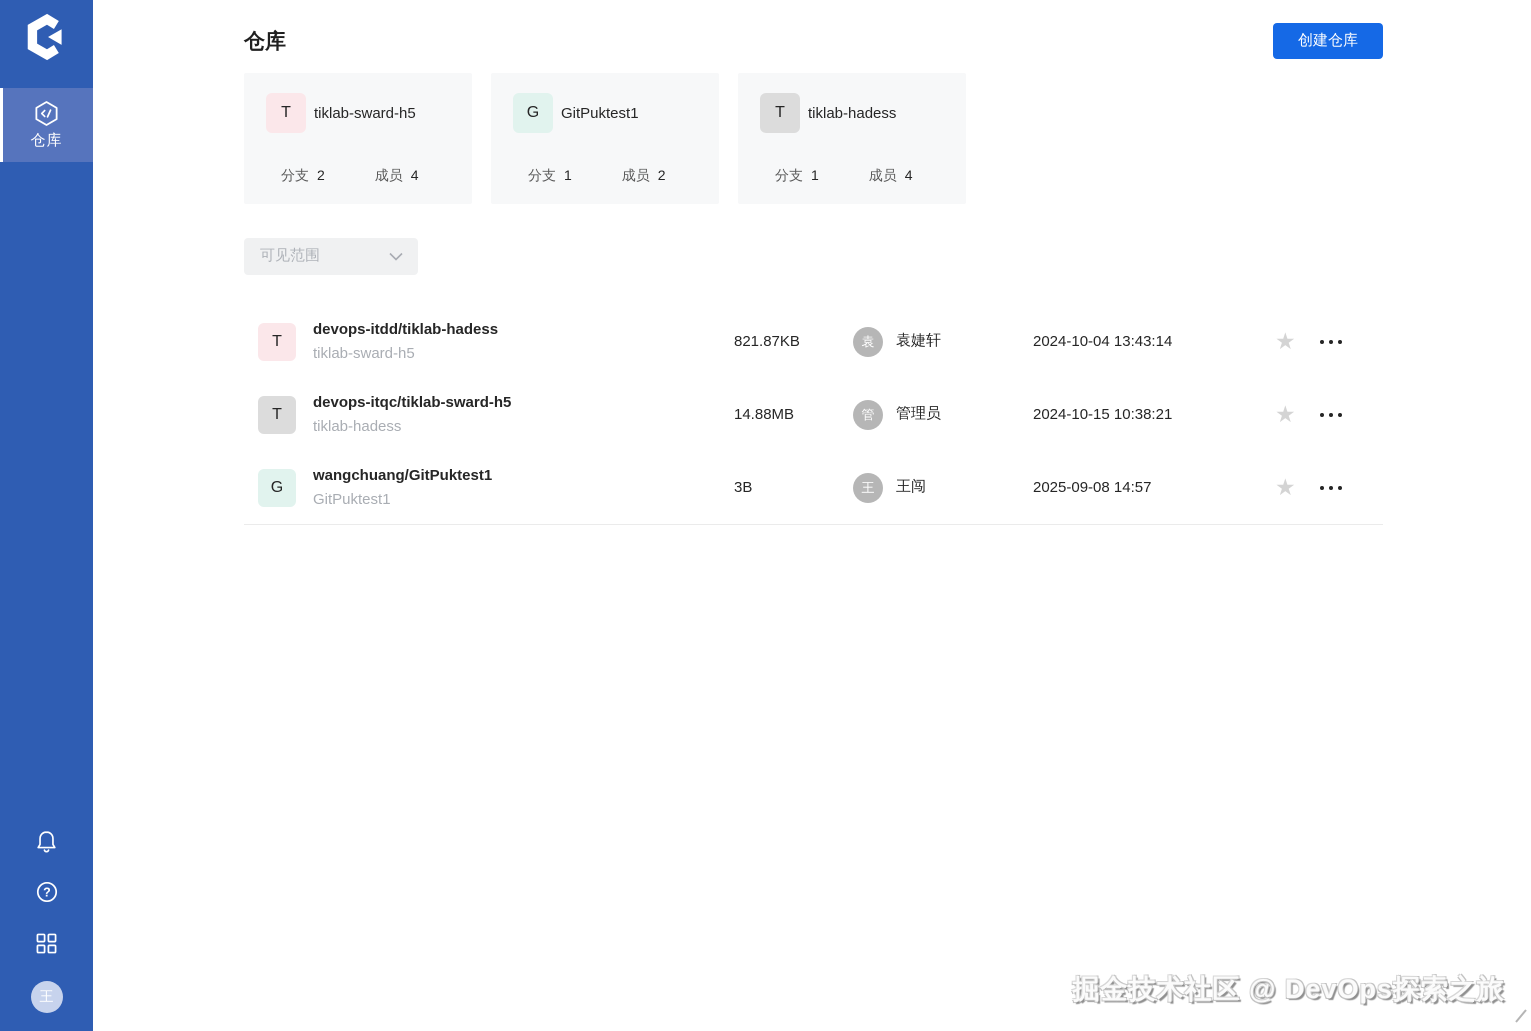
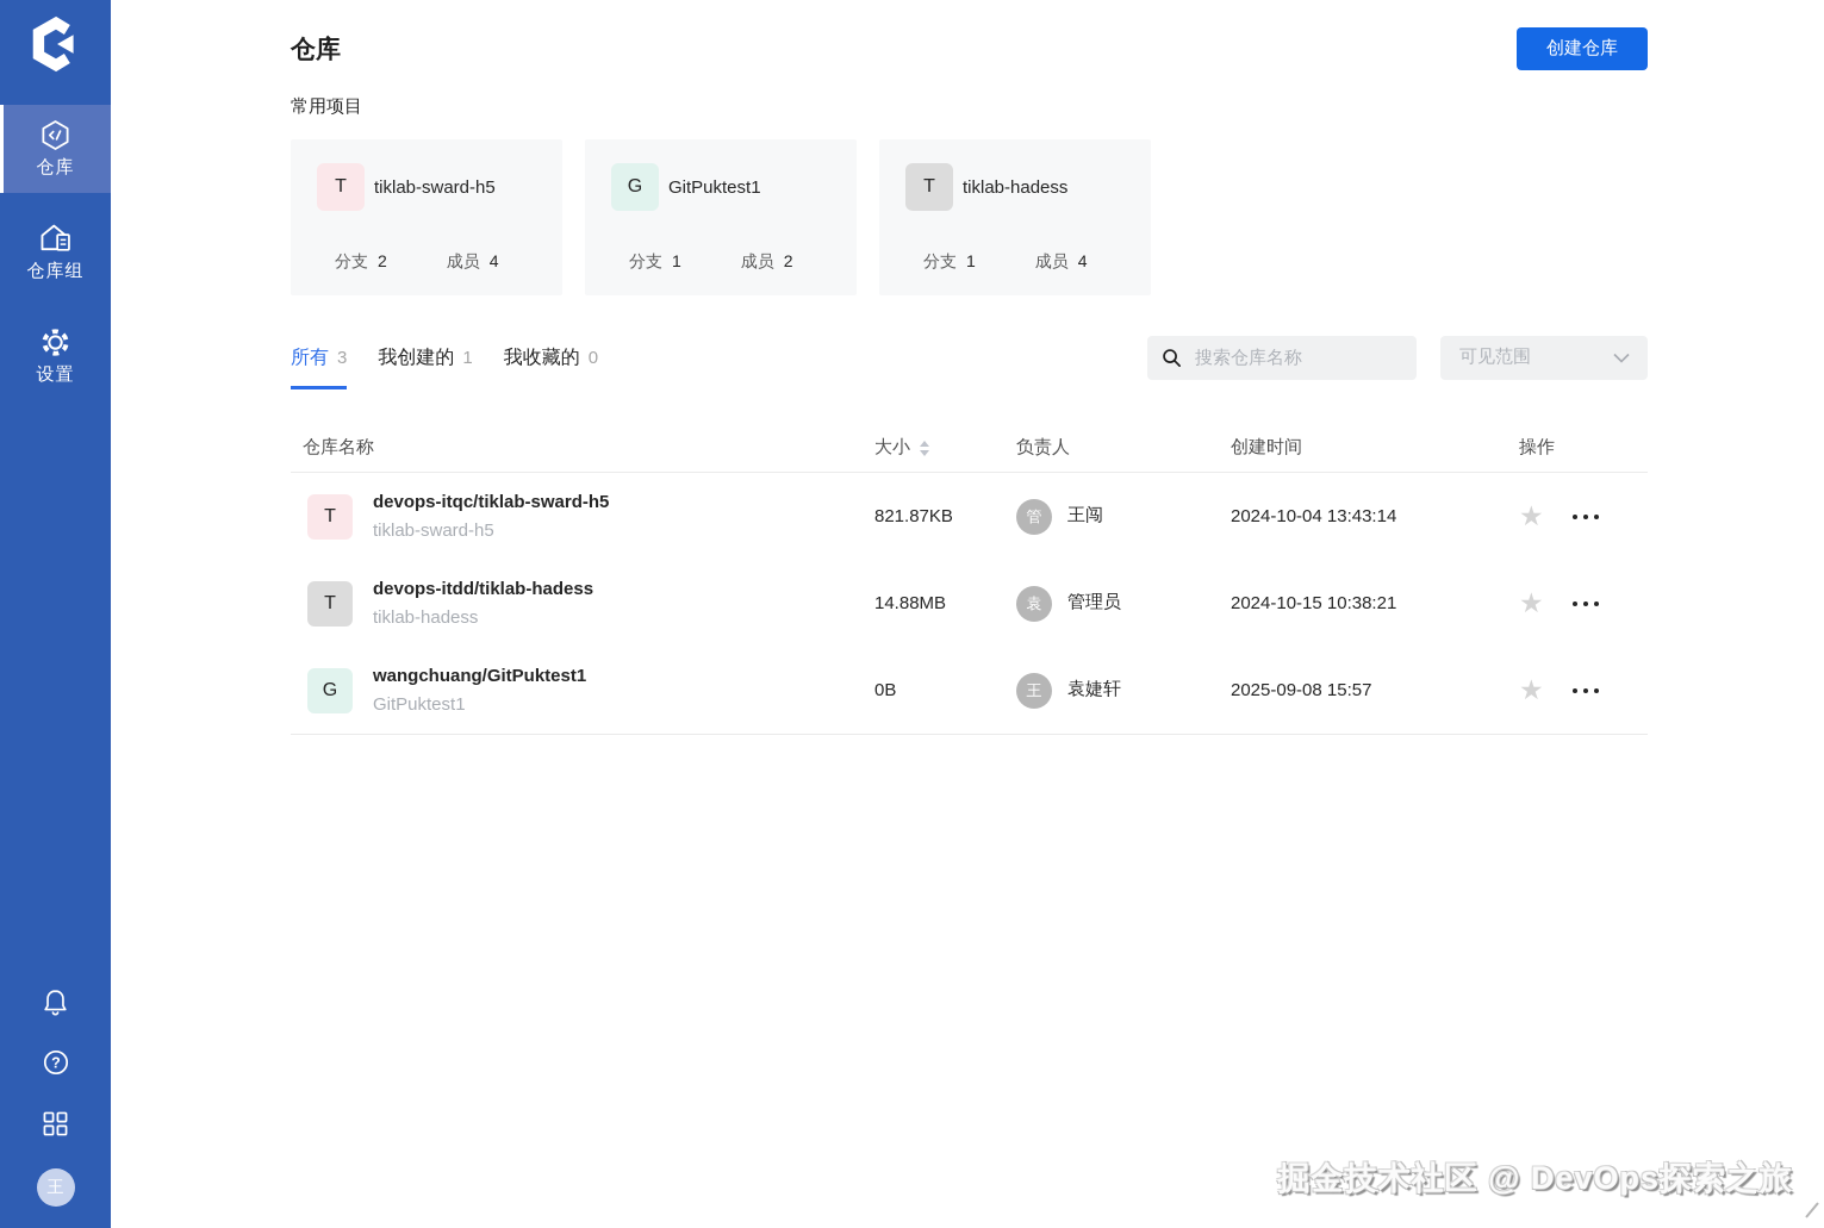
  仓库
+ 仓库组
+ 设置
  ?
  王
  仓库
  创建仓库
+ 常用项目
  T
  tiklab-sward-h5
  分支 2
  成员 4
  G
  GitPuktest1
  分支 1
  成员 2
  T
  tiklab-hadess
  分支 1
  成员 4
+ 所有 3
+ 我创建的 1
+ 我收藏的 0
+ 搜索仓库名称
  可见范围
+ 仓库名称
+ 大小
+ 负责人
+ 创建时间
+ 操作
  T
- devops-itdd/tiklab-hadess
+ devops-itqc/tiklab-sward-h5
  tiklab-sward-h5
  821.87KB
- 袁
+ 管
- 袁婕轩
+ 王闯
  2024-10-04 13:43:14
  ★
  T
- devops-itqc/tiklab-sward-h5
+ devops-itdd/tiklab-hadess
  tiklab-hadess
  14.88MB
- 管
+ 袁
  管理员
  2024-10-15 10:38:21
  ★
  G
  wangchuang/GitPuktest1
  GitPuktest1
- 3B
+ 0B
  王
- 王闯
+ 袁婕轩
- 2025-09-08 14:57
+ 2025-09-08 15:57
  ★
  掘金技术社区 @ DevOps探索之旅
